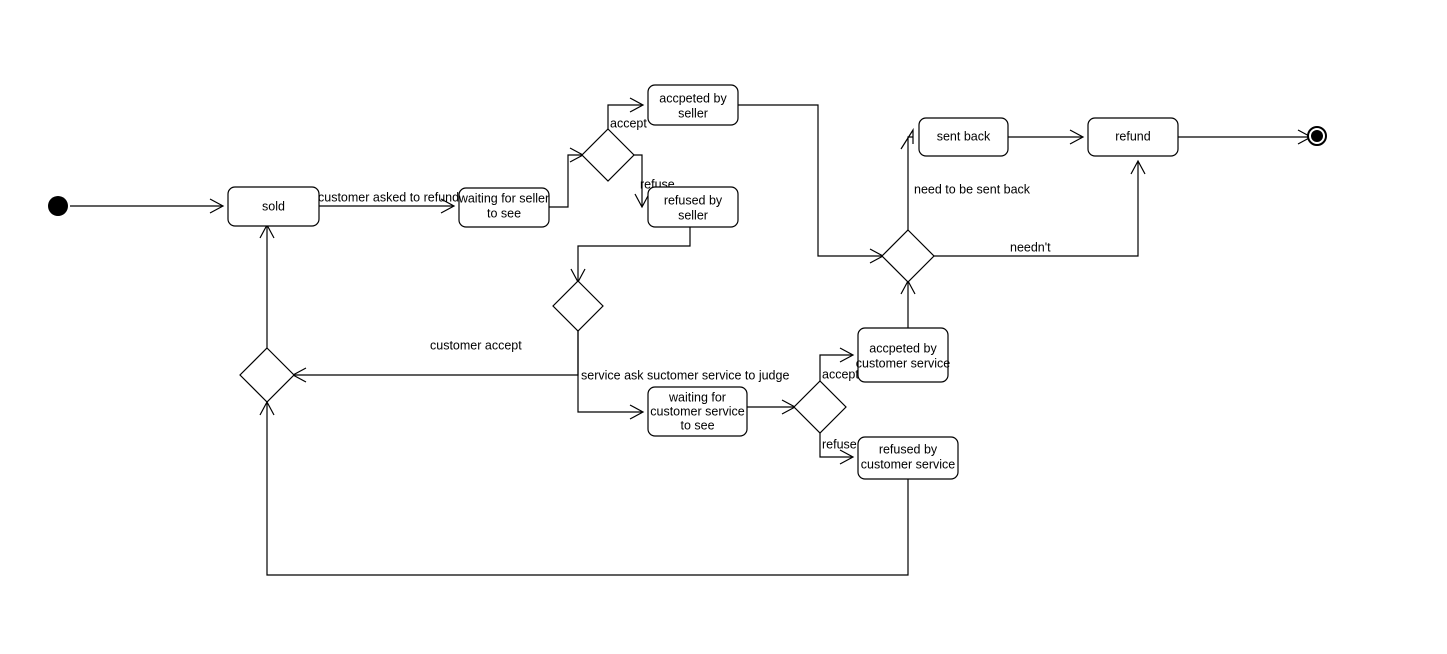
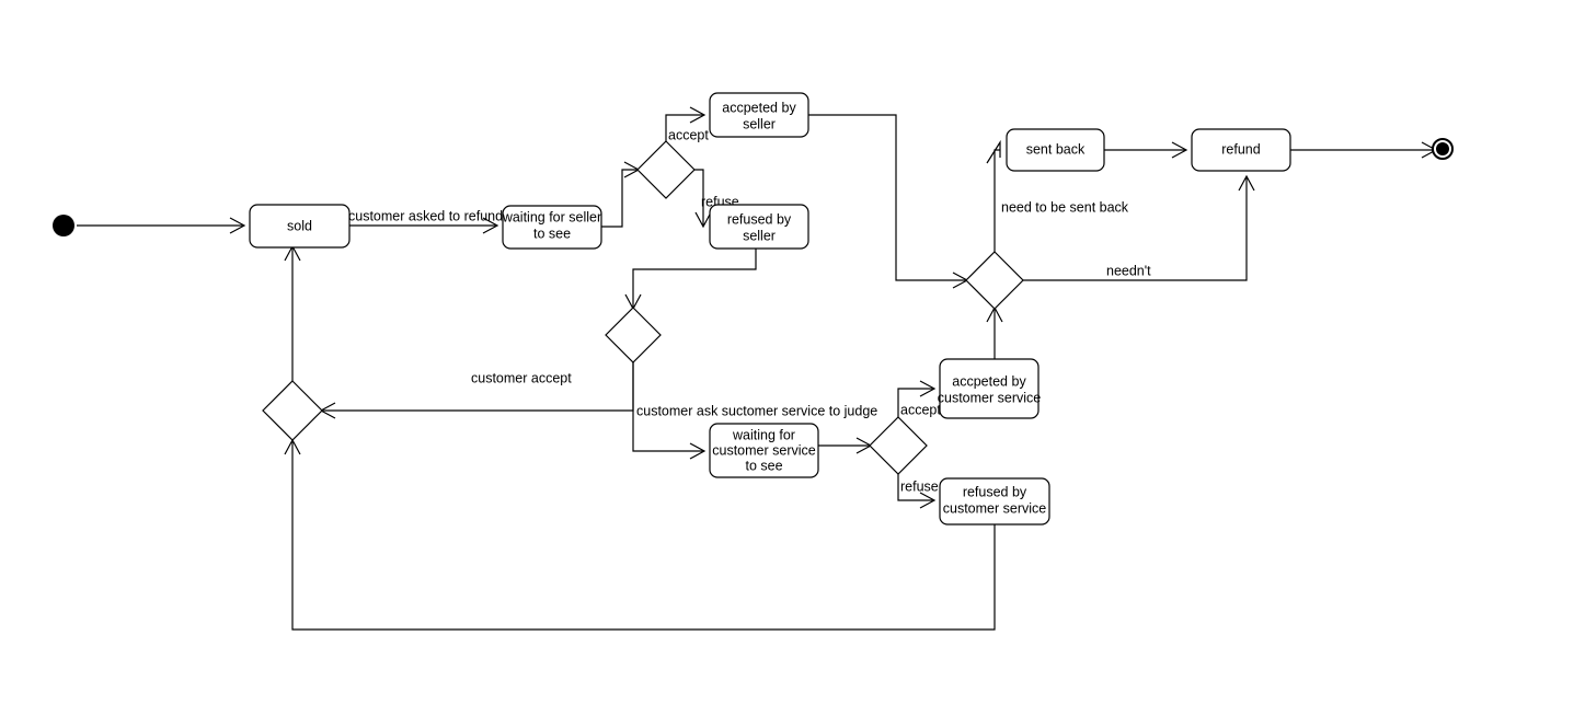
  customer asked to refund
  accept
  refuse
  customer accept
- service ask suctomer service to judge
+ customer ask suctomer service to judge
  accept
  refuse
  need to be sent back
  needn't
  sold
  waiting for seller
  to see
  accpeted by
  seller
  refused by
  seller
  waiting for
  customer service
  to see
  accpeted by
  customer service
  refused by
  customer service
  sent back
  refund
